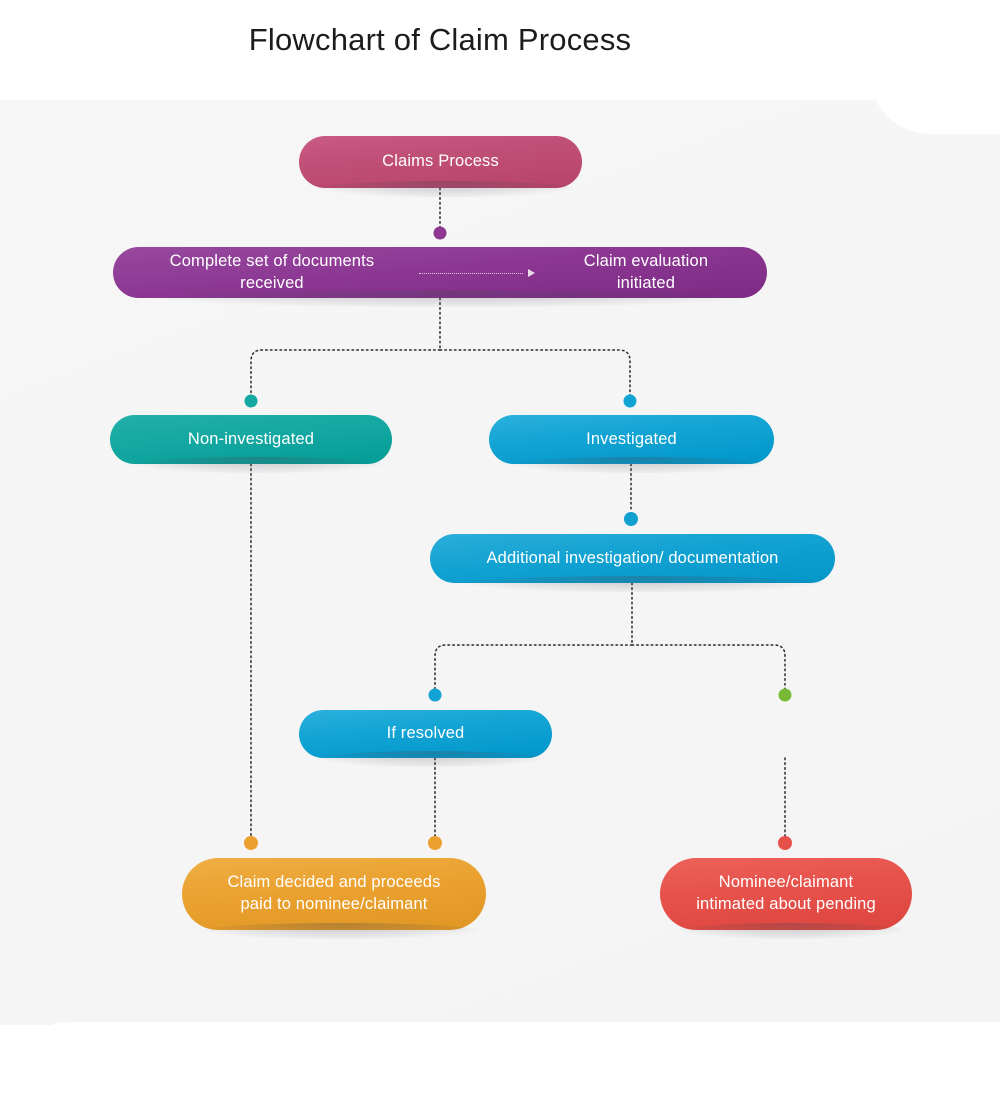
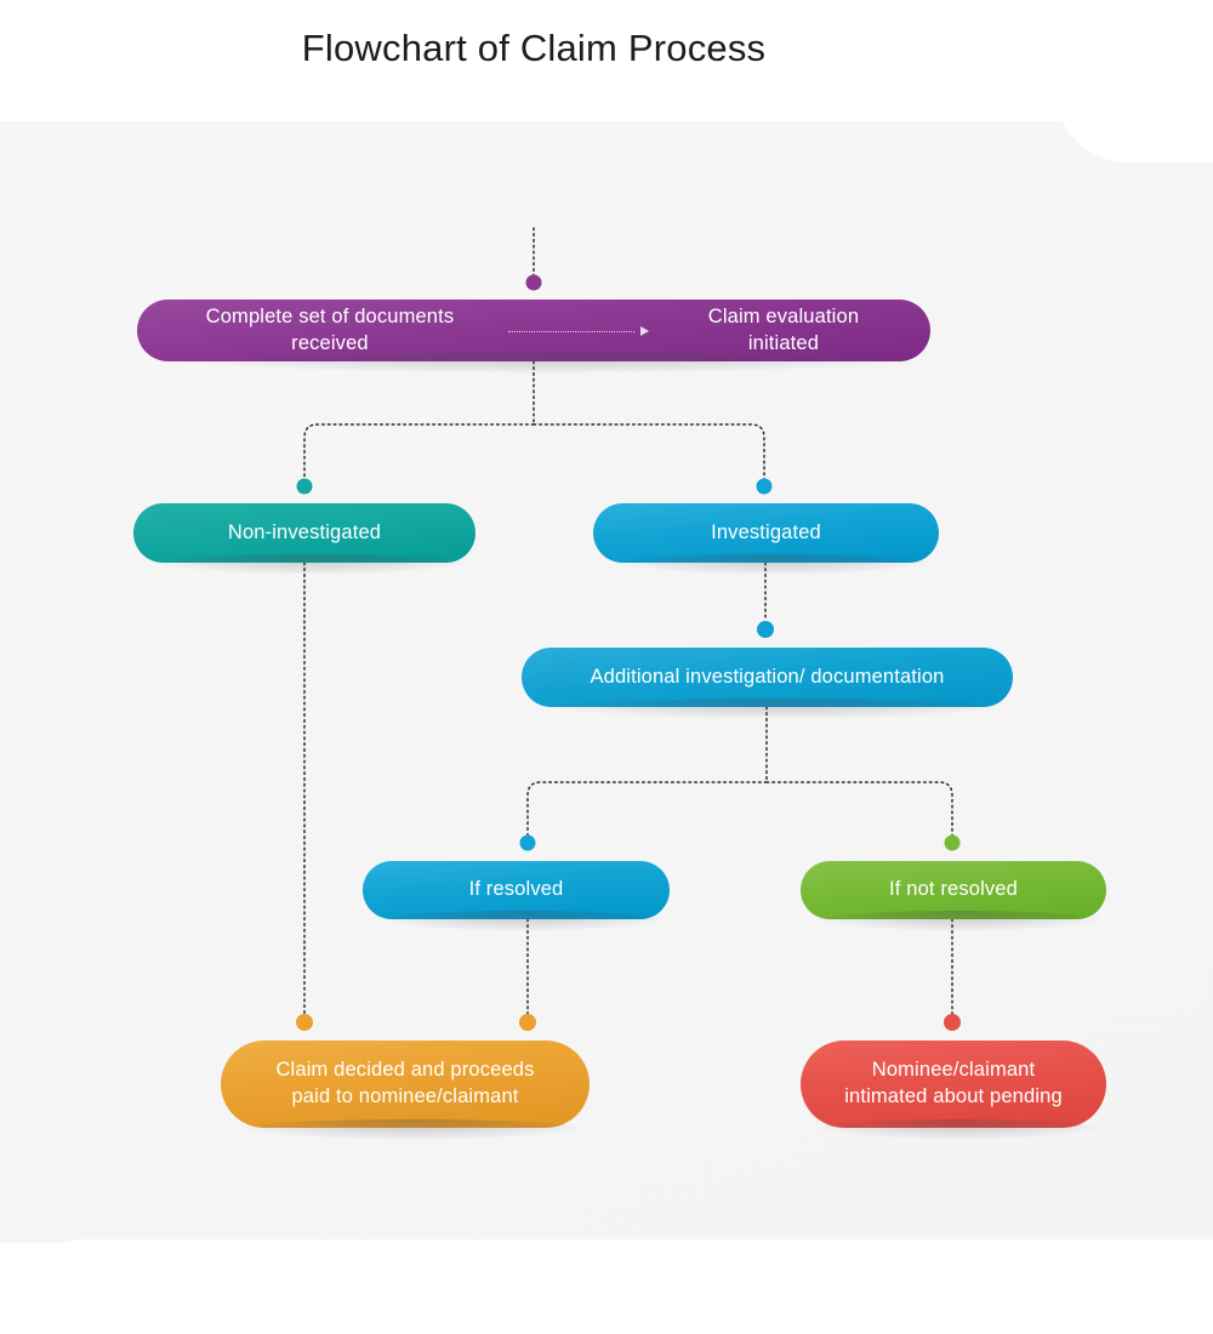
  Flowchart of Claim Process
- Claims Process
  Complete set of documents received
  Claim evaluation initiated
  Non-investigated
  Investigated
  Additional investigation/ documentation
  If resolved
+ If not resolved
  Claim decided and proceeds
  paid to nominee/claimant
  Nominee/claimant
  intimated about pending
